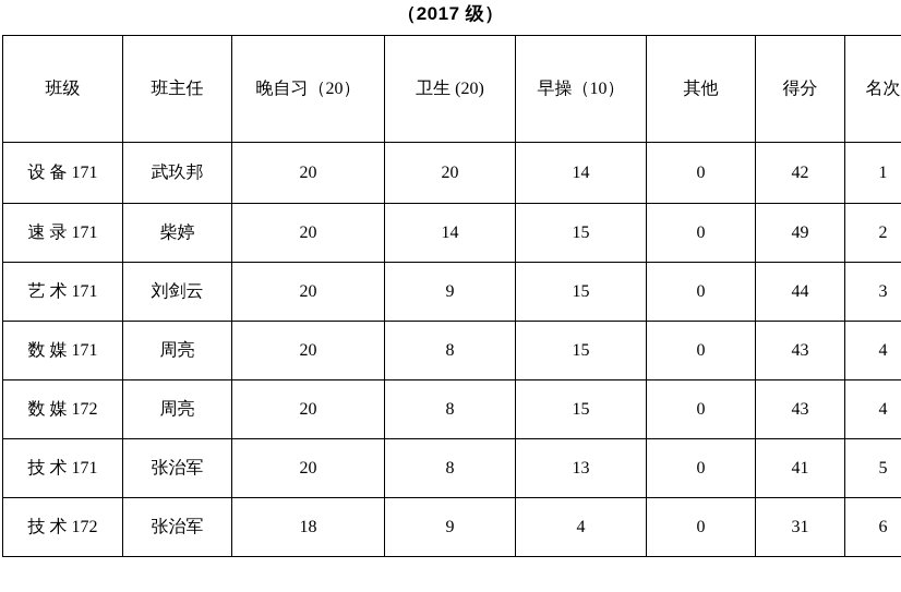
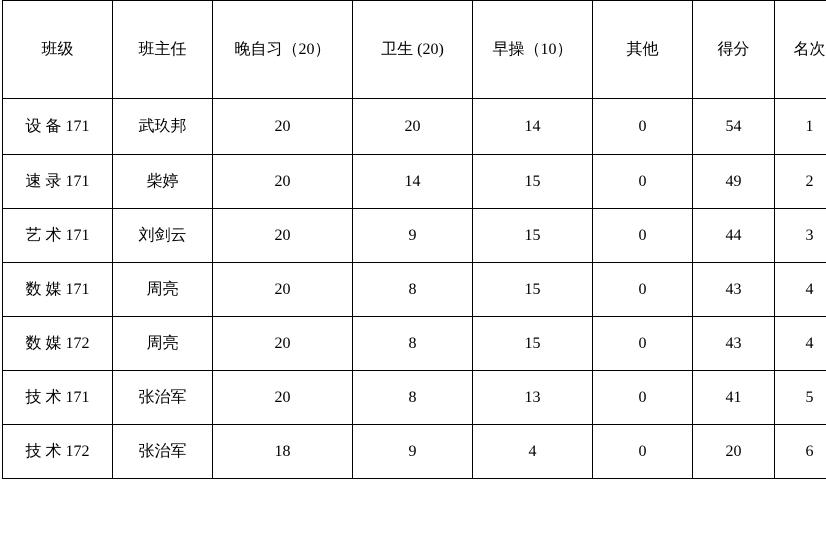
- （2017 级）
  班级	班主任	晚自习（20）	卫生 (20)	早操（10）	其他	得分	名次
- 设 备 171	武玖邦	20	20	14	0	42	1
+ 设 备 171	武玖邦	20	20	14	0	54	1
  速 录 171	柴婷	20	14	15	0	49	2
  艺 术 171	刘剑云	20	9	15	0	44	3
  数 媒 171	周亮	20	8	15	0	43	4
  数 媒 172	周亮	20	8	15	0	43	4
  技 术 171	张治军	20	8	13	0	41	5
- 技 术 172	张治军	18	9	4	0	31	6
+ 技 术 172	张治军	18	9	4	0	20	6
